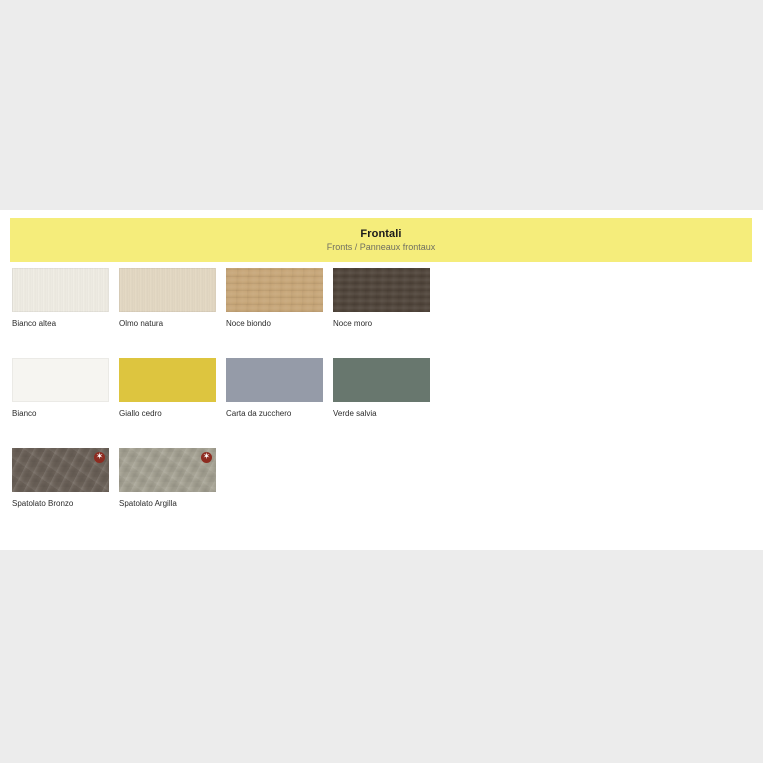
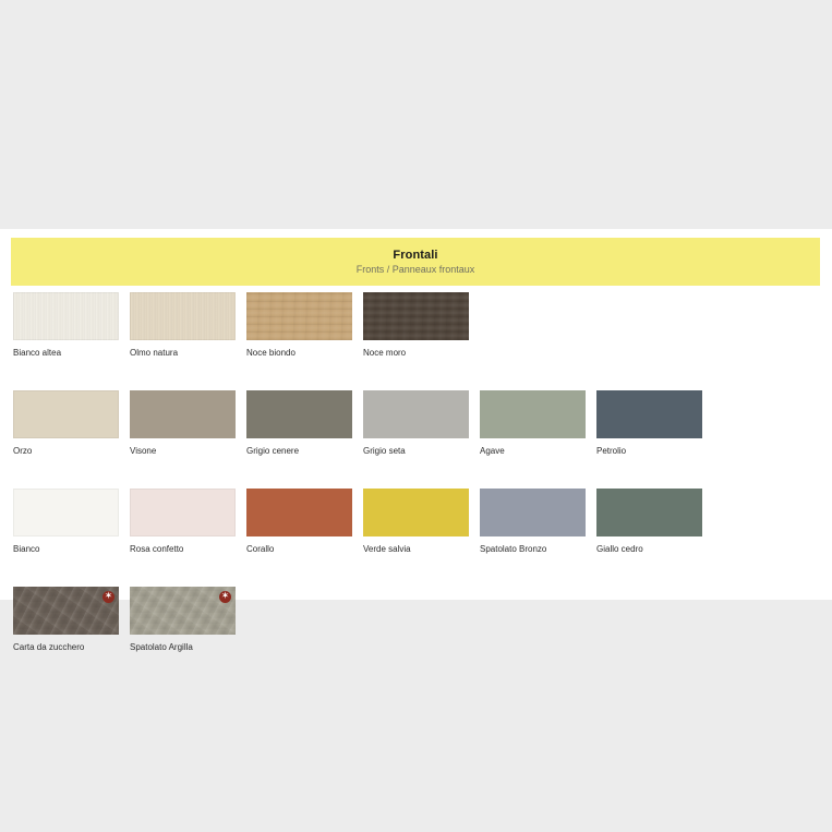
  Frontali
  Fronts / Panneaux frontaux
  Bianco altea
  Olmo natura
  Noce biondo
  Noce moro
+ Orzo
+ Visone
+ Grigio cenere
+ Grigio seta
+ Agave
+ Petrolio
  Bianco
+ Rosa confetto
+ Corallo
- Giallo cedro
+ Verde salvia
- Carta da zucchero
+ Spatolato Bronzo
- Verde salvia
+ Giallo cedro
  ✶
- Spatolato Bronzo
+ Carta da zucchero
  ✶
  Spatolato Argilla
